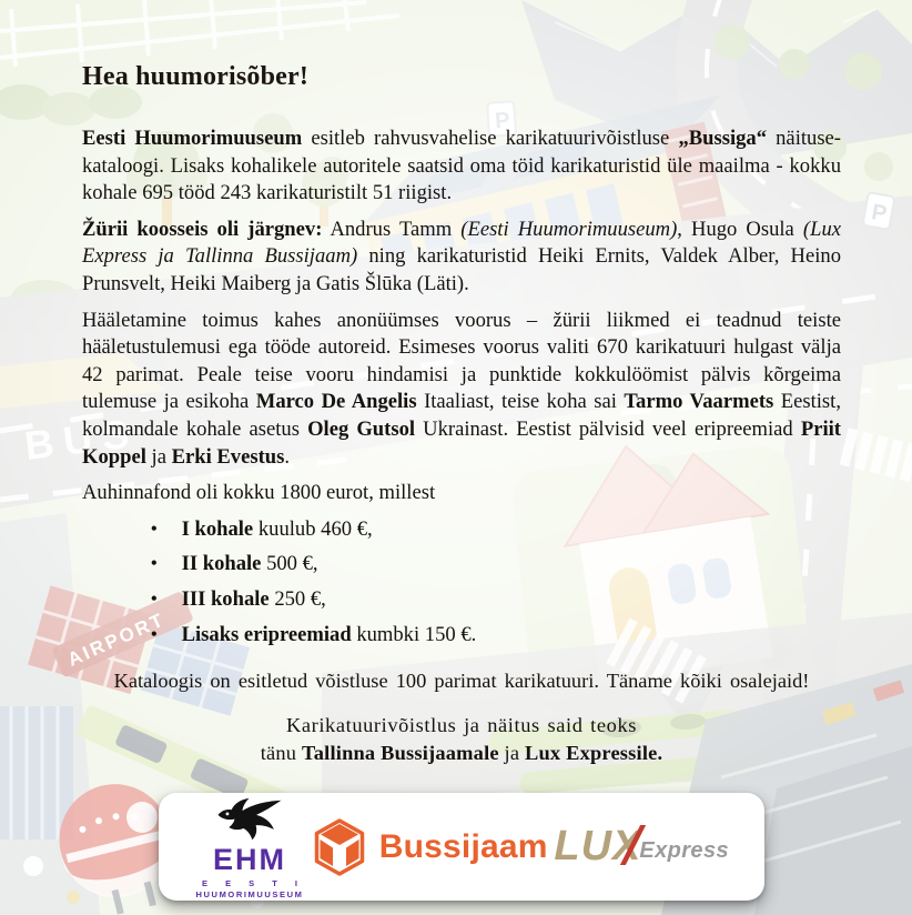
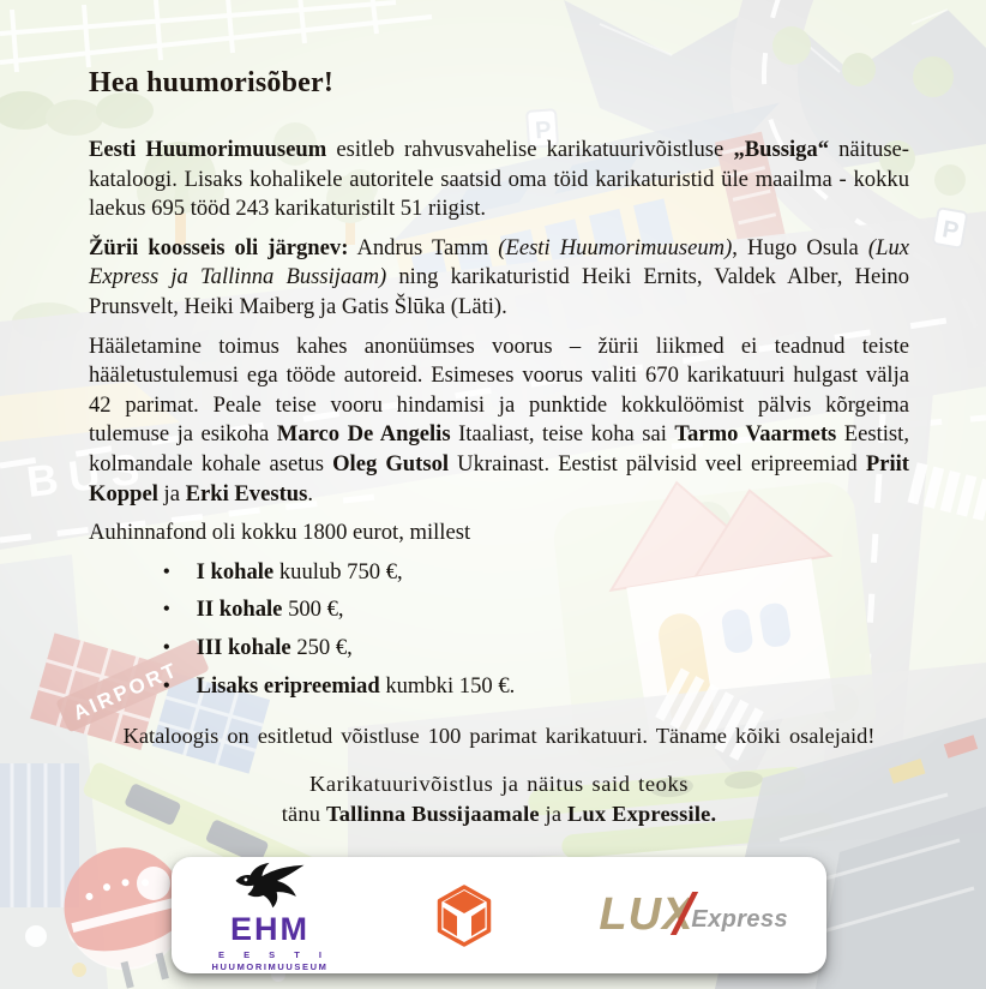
  Hea huumorisõber!
- Eesti Huumorimuuseum esitleb rahvusvahelise karikatuurivõistluse „Bussiga“ näituse-kataloogi. Lisaks kohalikele autoritele saatsid oma töid karikaturistid üle maailma - kokku kohale 695 tööd 243 karikaturistilt 51 riigist.
+ Eesti Huumorimuuseum esitleb rahvusvahelise karikatuurivõistluse „Bussiga“ näituse-kataloogi. Lisaks kohalikele autoritele saatsid oma töid karikaturistid üle maailma - kokku laekus 695 tööd 243 karikaturistilt 51 riigist.
  Žürii koosseis oli järgnev: Andrus Tamm (Eesti Huumorimuuseum), Hugo Osula (Lux Express ja Tallinna Bussijaam) ning karikaturistid Heiki Ernits, Valdek Alber, Heino Prunsvelt, Heiki Maiberg ja Gatis Šlūka (Läti).
  Hääletamine toimus kahes anonüümses voorus – žürii liikmed ei teadnud teiste hääletustulemusi ega tööde autoreid. Esimeses voorus valiti 670 karikatuuri hulgast välja 42 parimat. Peale teise vooru hindamisi ja punktide kokkulöömist pälvis kõrgeima tulemuse ja esikoha Marco De Angelis Itaaliast, teise koha sai Tarmo Vaarmets Eestist, kolmandale kohale asetus Oleg Gutsol Ukrainast. Eestist pälvisid veel eripreemiad Priit Koppel ja Erki Evestus.
  Auhinnafond oli kokku 1800 eurot, millest
  •
  I kohale
- kuulub 460 €,
+ kuulub 750 €,
  •
  II kohale
  500 €,
  •
  III kohale
  250 €,
  •
  Lisaks eripreemiad
  kumbki 150 €.
  Kataloogis on esitletud võistluse 100 parimat karikatuuri. Täname kõiki osalejaid!
  Karikatuurivõistlus ja näitus said teoks
  tänu Tallinna Bussijaamale ja Lux Expressile.
  EHM
  E E S T I
  HUUMORIMUUSEUM
- Bussijaam
  LUX
  Express
